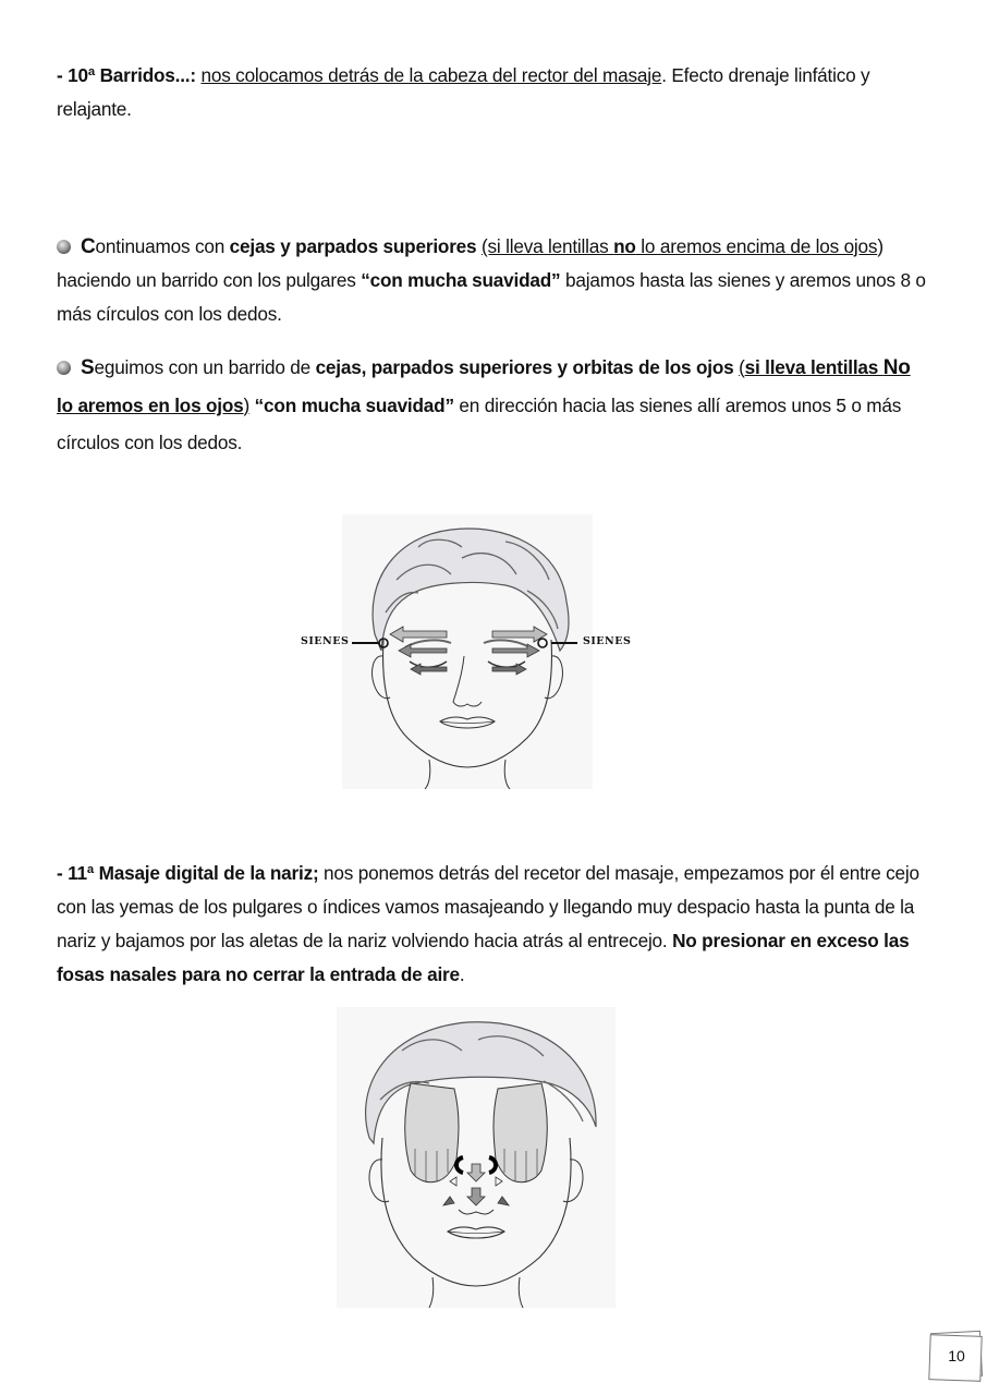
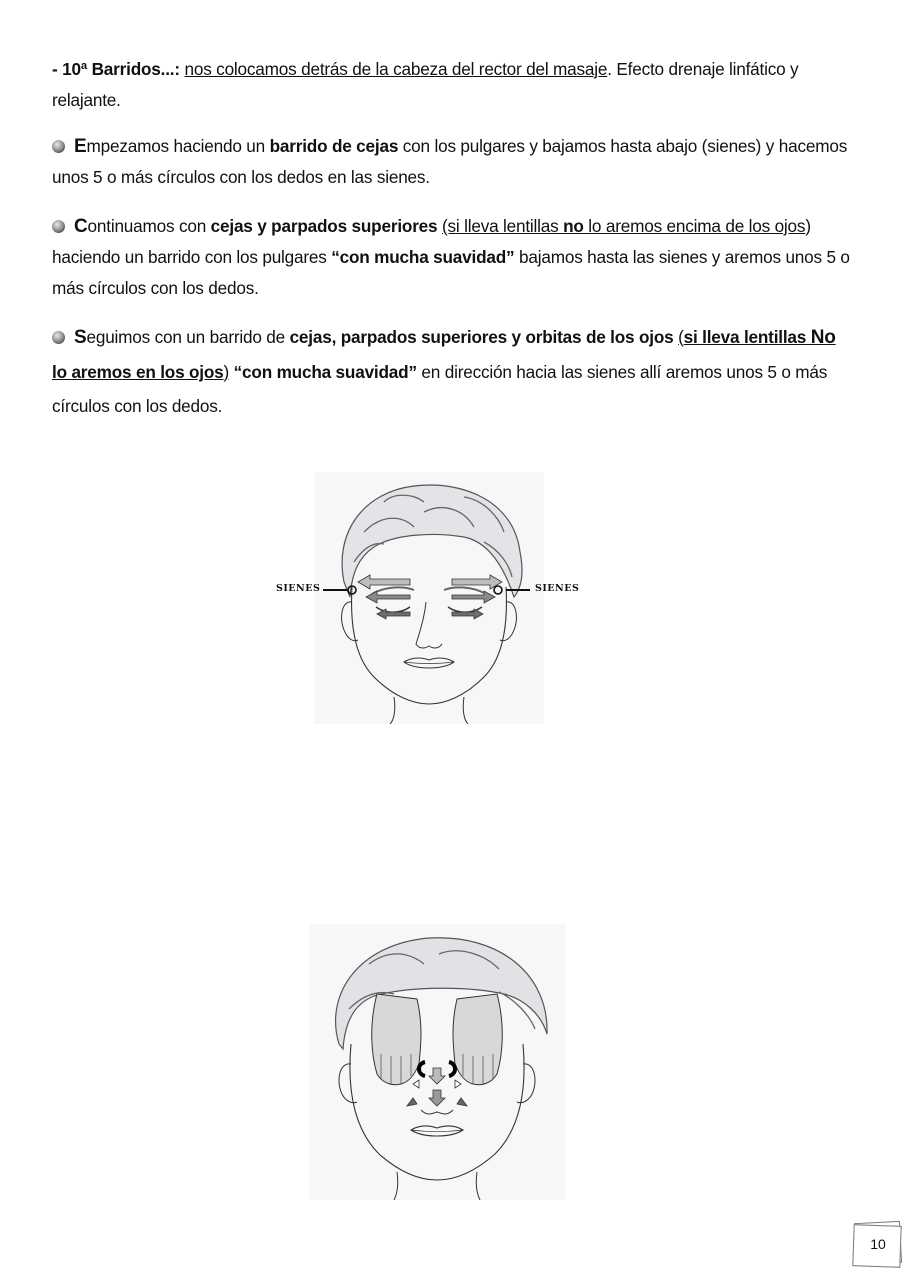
  - 10ª Barridos...: nos colocamos detrás de la cabeza del rector del masaje. Efecto drenaje linfático y relajante.
+ Empezamos haciendo un barrido de cejas con los pulgares y bajamos hasta abajo (sienes) y hacemos unos 5 o más círculos con los dedos en las sienes.
- Continuamos con cejas y parpados superiores (si lleva lentillas no lo aremos encima de los ojos) haciendo un barrido con los pulgares “con mucha suavidad” bajamos hasta las sienes y aremos unos 8 o más círculos con los dedos.
+ Continuamos con cejas y parpados superiores (si lleva lentillas no lo aremos encima de los ojos) haciendo un barrido con los pulgares “con mucha suavidad” bajamos hasta las sienes y aremos unos 5 o más círculos con los dedos.
  Seguimos con un barrido de cejas, parpados superiores y orbitas de los ojos (si lleva lentillas No lo aremos en los ojos) “con mucha suavidad” en dirección hacia las sienes allí aremos unos 5 o más círculos con los dedos.
  SIENES
  SIENES
- - 11ª Masaje digital de la nariz; nos ponemos detrás del recetor del masaje, empezamos por él entre cejo con las yemas de los pulgares o índices vamos masajeando y llegando muy despacio hasta la punta de la nariz y bajamos por las aletas de la nariz volviendo hacia atrás al entrecejo. No presionar en exceso las fosas nasales para no cerrar la entrada de aire.
  10
